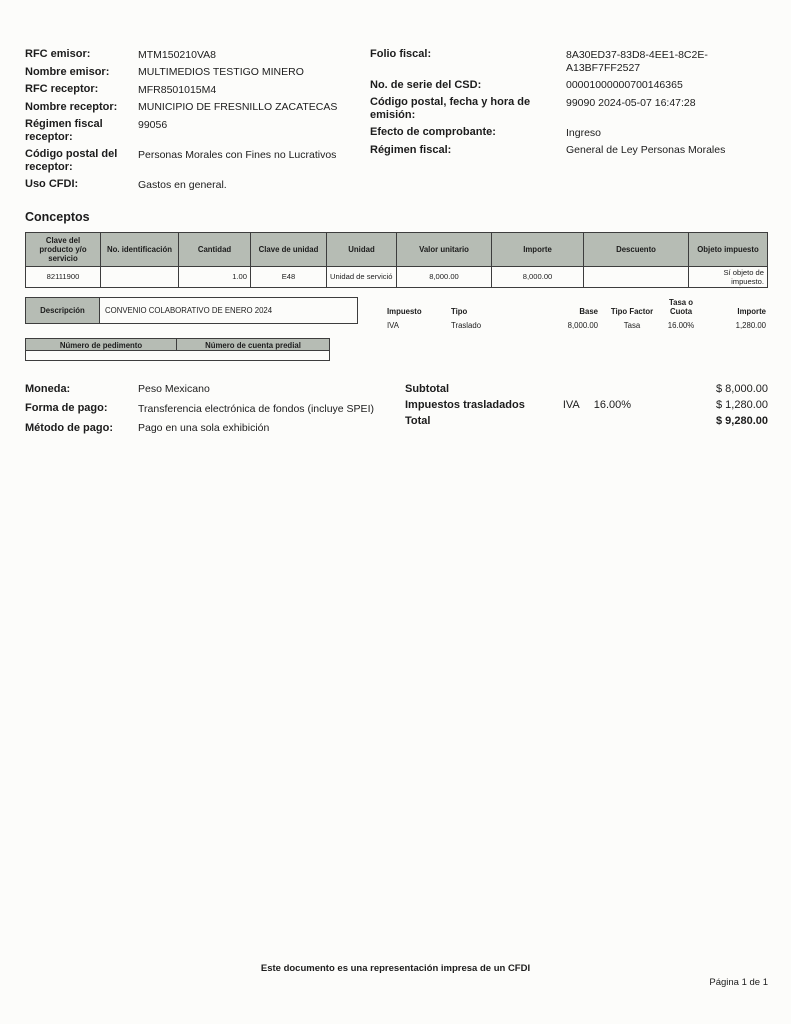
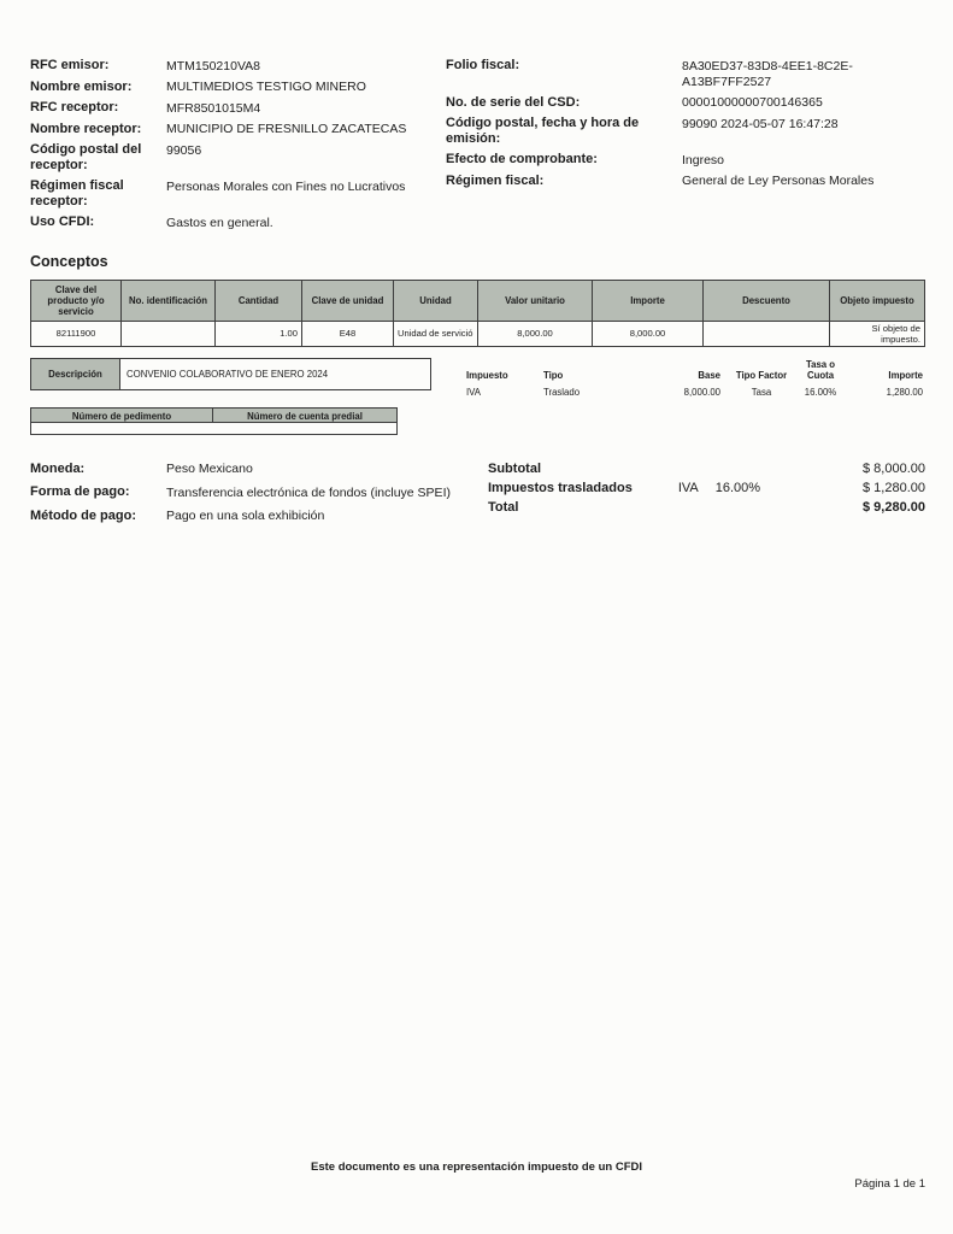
  RFC emisor:
  MTM150210VA8
  Nombre emisor:
  MULTIMEDIOS TESTIGO MINERO
  RFC receptor:
  MFR8501015M4
  Nombre receptor:
  MUNICIPIO DE FRESNILLO ZACATECAS
- Régimen fiscal receptor:
+ Código postal del receptor:
  99056
- Código postal del receptor:
+ Régimen fiscal receptor:
  Personas Morales con Fines no Lucrativos
  Uso CFDI:
  Gastos en general.
  Folio fiscal:
  8A30ED37-83D8-4EE1-8C2E-A13BF7FF2527
  No. de serie del CSD:
  00001000000700146365
  Código postal, fecha y hora de emisión:
  99090 2024-05-07 16:47:28
  Efecto de comprobante:
  Ingreso
  Régimen fiscal:
  General de Ley Personas Morales
  Conceptos
  Clave del producto y/o servicio	No. identificación	Cantidad	Clave de unidad	Unidad	Valor unitario	Importe	Descuento	Objeto impuesto
  82111900		1.00	E48	Unidad de servició	8,000.00	8,000.00		Sí objeto de impuesto.
  Descripción
  CONVENIO COLABORATIVO DE ENERO 2024
  Impuesto	Tipo	Base	Tipo Factor	Tasa o Cuota	Importe
  IVA	Traslado	8,000.00	Tasa	16.00%	1,280.00
  Número de pedimento
  Número de cuenta predial
  Moneda:
  Peso Mexicano
  Forma de pago:
  Transferencia electrónica de fondos (incluye SPEI)
  Método de pago:
  Pago en una sola exhibición
  Subtotal
  $ 8,000.00
  Impuestos trasladados
  IVA
  16.00%
  $ 1,280.00
  Total
  $ 9,280.00
- Este documento es una representación impresa de un CFDI
+ Este documento es una representación impuesto de un CFDI
  Página 1 de 1
